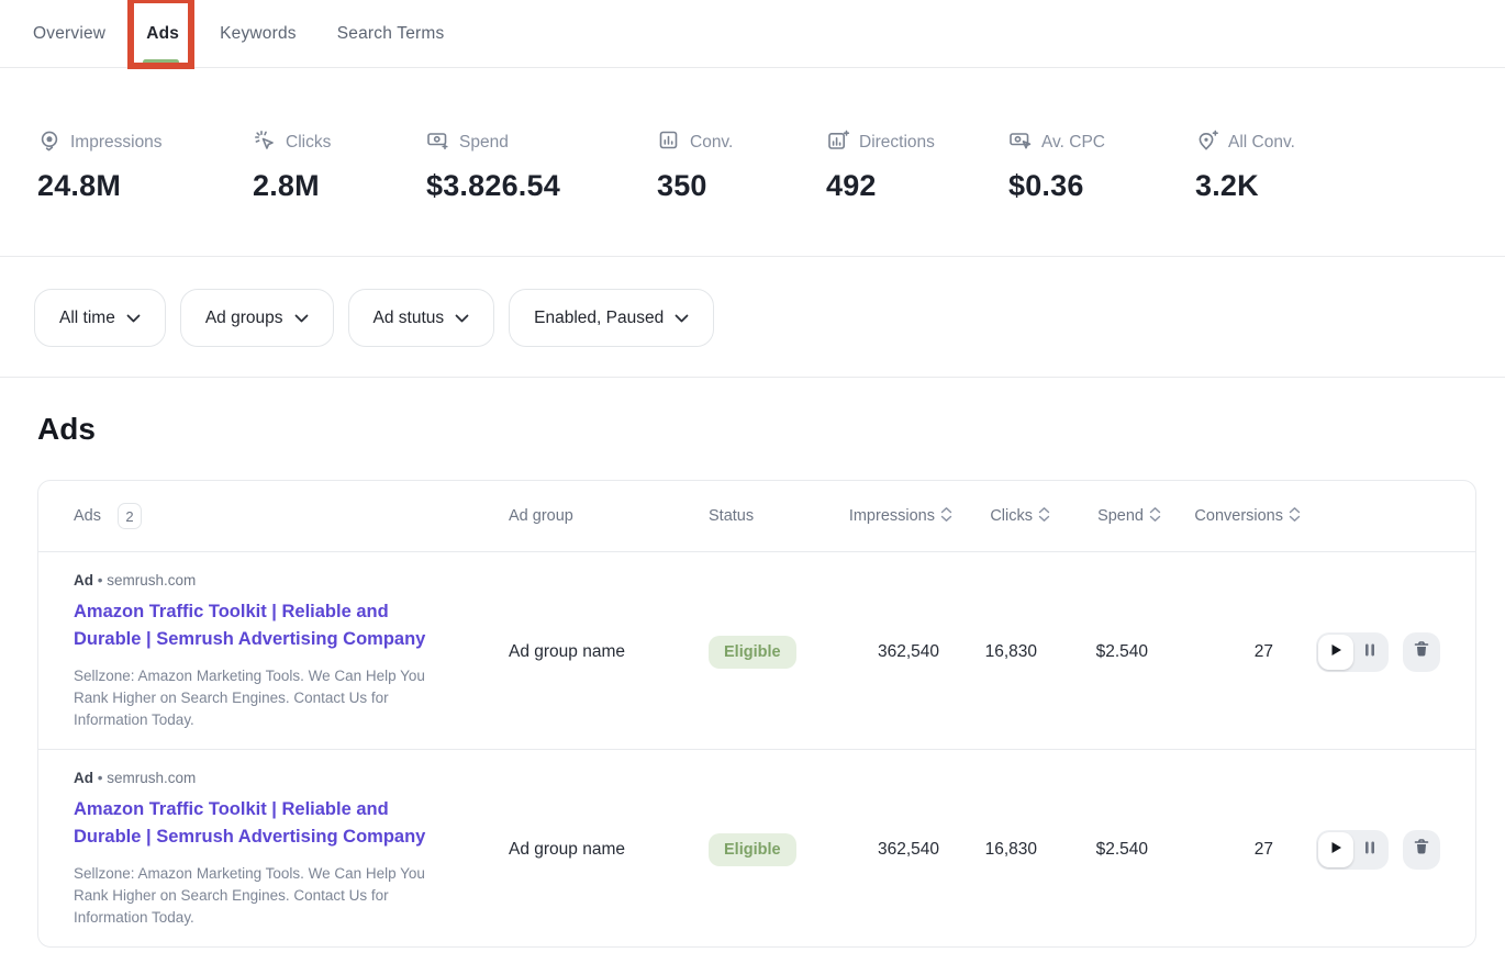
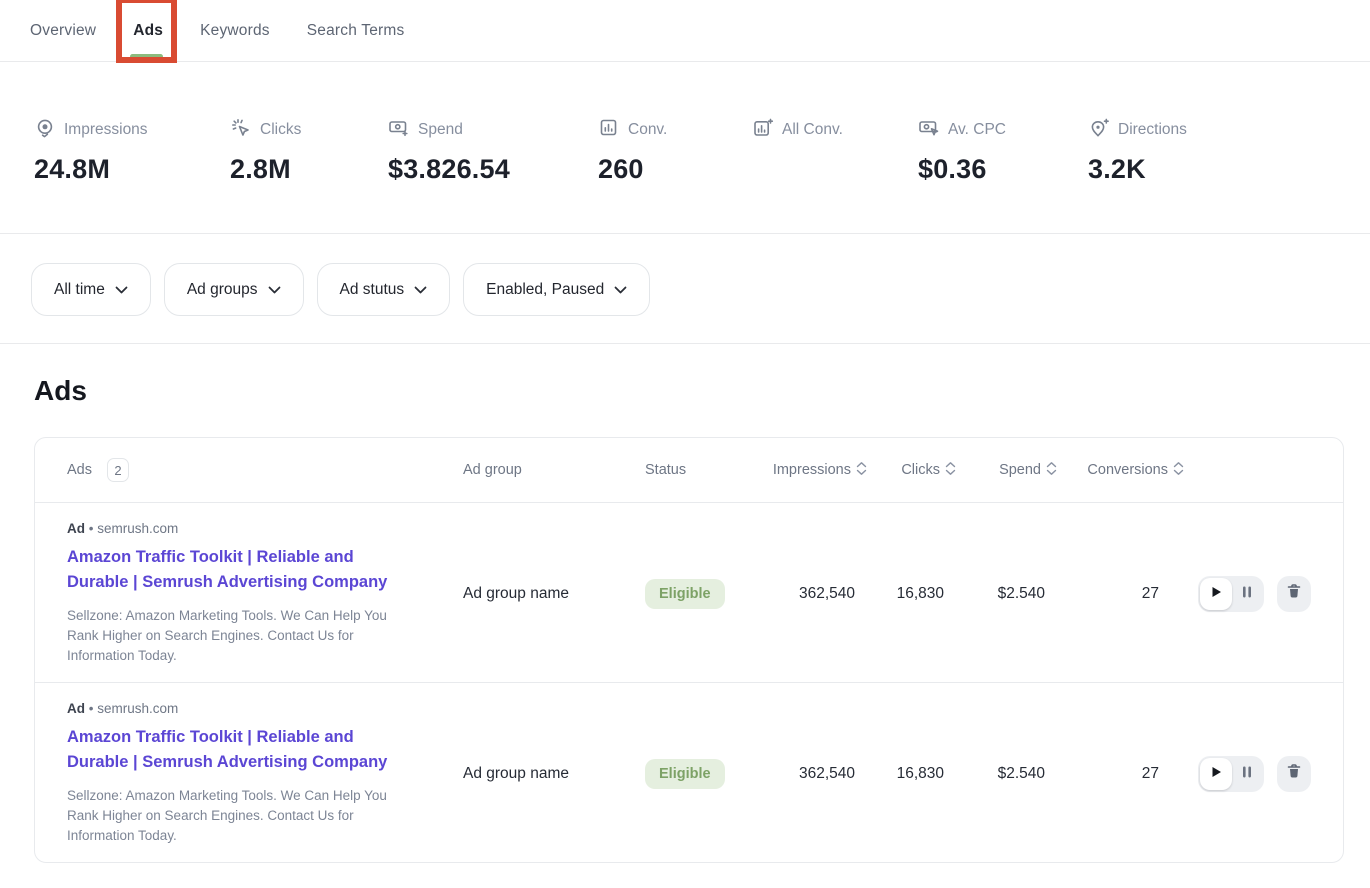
  Overview
  Ads
  Keywords
  Search Terms
  Impressions
  24.8M
  Clicks
  2.8M
  Spend
  $3.826.54
  Conv.
- 350
+ 260
- Directions
+ All Conv.
- 492
  Av. CPC
  $0.36
- All Conv.
+ Directions
  3.2K
  All time
  Ad groups
  Ad stutus
  Enabled, Paused
  Ads
  Ads
  2
  Ad group
  Status
  Impressions
  Clicks
  Spend
  Conversions
  Ad • semrush.com
  Amazon Traffic Toolkit | Reliable and Durable | Semrush Advertising Company
  Sellzone: Amazon Marketing Tools. We Can Help You Rank Higher on Search Engines. Contact Us for Information Today.
  Ad group name
  Eligible
  362,540
  16,830
  $2.540
  27
  Ad • semrush.com
  Amazon Traffic Toolkit | Reliable and Durable | Semrush Advertising Company
  Sellzone: Amazon Marketing Tools. We Can Help You Rank Higher on Search Engines. Contact Us for Information Today.
  Ad group name
  Eligible
  362,540
  16,830
  $2.540
  27
